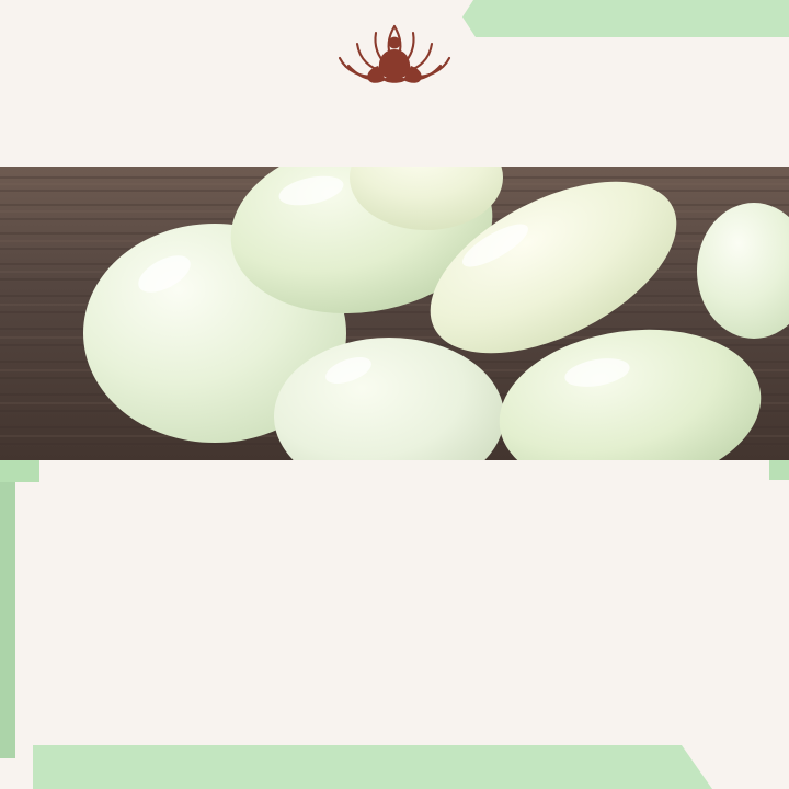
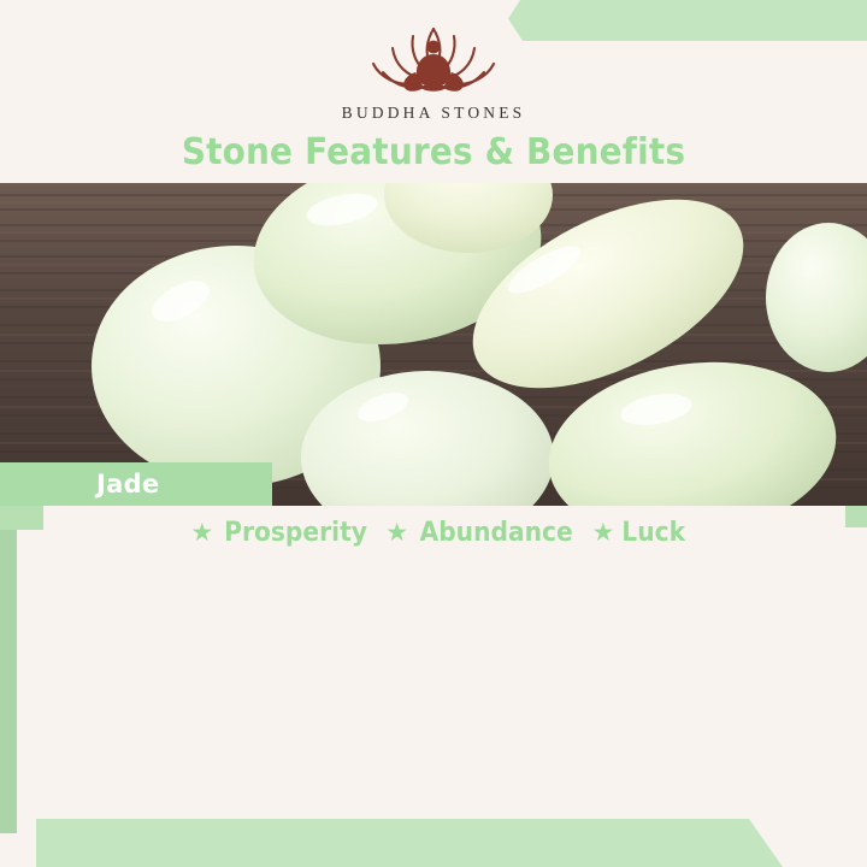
+ Jade
+ BUDDHA STONES
+ Stone Features & Benefits
+ ★ Prosperity ★ Abundance ★ Luck
